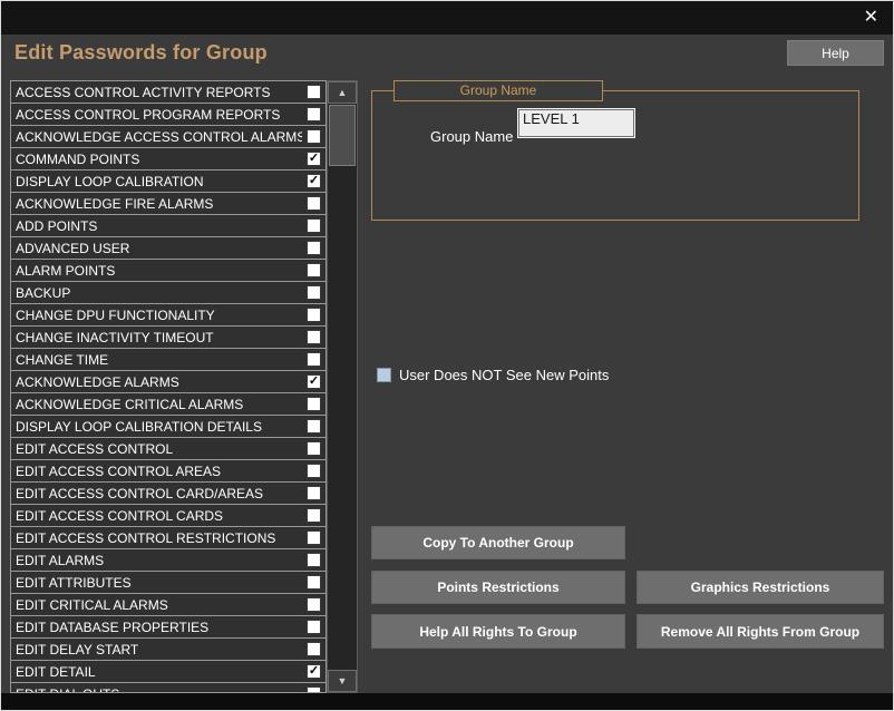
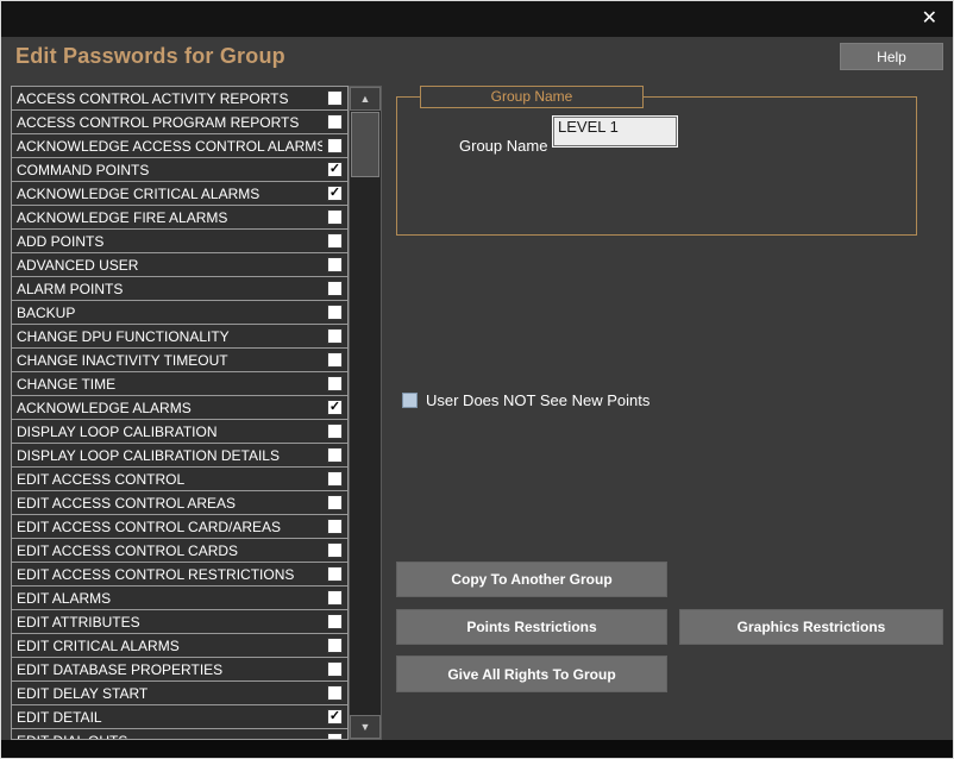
  ✕
  Edit Passwords for Group
  Help
  ACCESS CONTROL ACTIVITY REPORTS
  ACCESS CONTROL PROGRAM REPORTS
  ACKNOWLEDGE ACCESS CONTROL ALARMS
  COMMAND POINTS
  ✓
- DISPLAY LOOP CALIBRATION
+ ACKNOWLEDGE CRITICAL ALARMS
  ✓
  ACKNOWLEDGE FIRE ALARMS
  ADD POINTS
  ADVANCED USER
  ALARM POINTS
  BACKUP
  CHANGE DPU FUNCTIONALITY
  CHANGE INACTIVITY TIMEOUT
  CHANGE TIME
  ACKNOWLEDGE ALARMS
  ✓
- ACKNOWLEDGE CRITICAL ALARMS
+ DISPLAY LOOP CALIBRATION
  DISPLAY LOOP CALIBRATION DETAILS
  EDIT ACCESS CONTROL
  EDIT ACCESS CONTROL AREAS
  EDIT ACCESS CONTROL CARD/AREAS
  EDIT ACCESS CONTROL CARDS
  EDIT ACCESS CONTROL RESTRICTIONS
  EDIT ALARMS
  EDIT ATTRIBUTES
  EDIT CRITICAL ALARMS
  EDIT DATABASE PROPERTIES
  EDIT DELAY START
  EDIT DETAIL
  ✓
  ▲
  ▼
  Group Name
  Group Name
  LEVEL 1
  User Does NOT See New Points
  Copy To Another Group
  Points Restrictions
  Graphics Restrictions
- Help All Rights To Group
+ Give All Rights To Group
- Remove All Rights From Group
